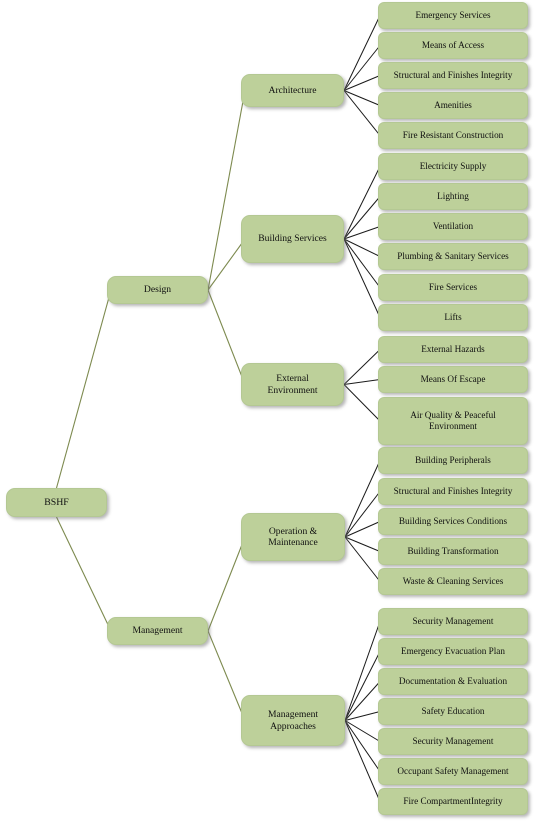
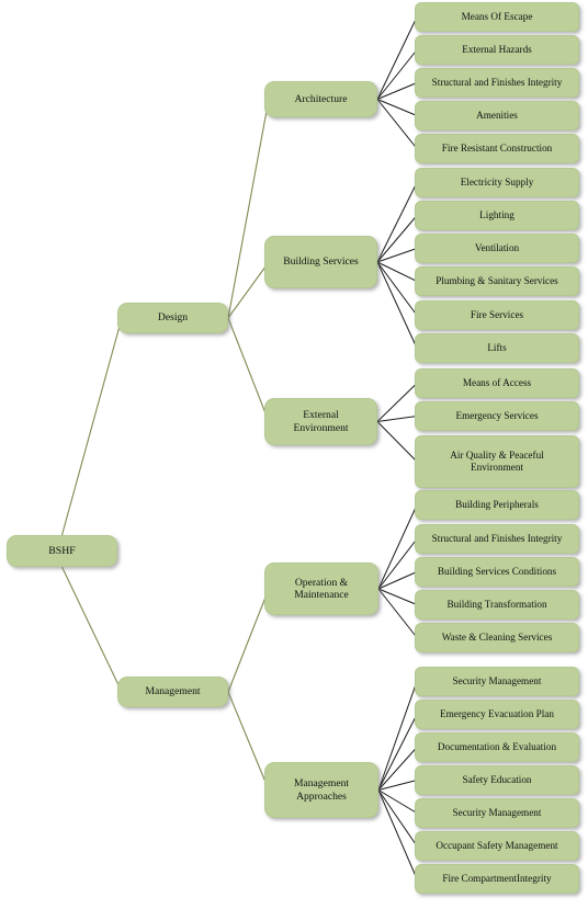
  BSHF
  Design
  Management
  Architecture
  Building Services
  External
  Environment
  Operation &
  Maintenance
  Management
  Approaches
- Emergency Services
+ Means Of Escape
- Means of Access
+ External Hazards
  Structural and Finishes Integrity
  Amenities
  Fire Resistant Construction
  Electricity Supply
  Lighting
  Ventilation
  Plumbing & Sanitary Services
  Fire Services
  Lifts
- External Hazards
+ Means of Access
- Means Of Escape
+ Emergency Services
  Air Quality & Peaceful
  Environment
  Building Peripherals
  Structural and Finishes Integrity
  Building Services Conditions
  Building Transformation
  Waste & Cleaning Services
  Security Management
  Emergency Evacuation Plan
  Documentation & Evaluation
  Safety Education
  Security Management
  Occupant Safety Management
  Fire CompartmentIntegrity
